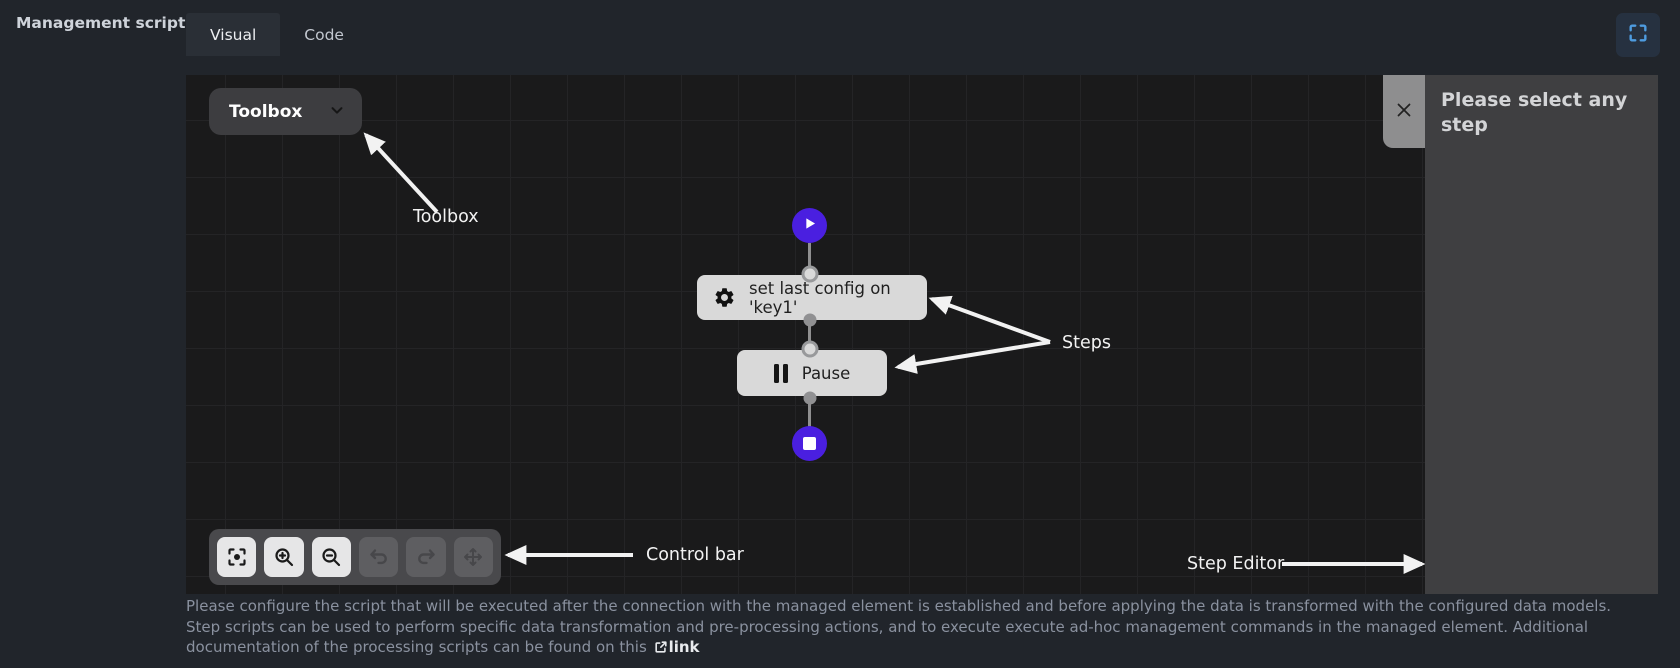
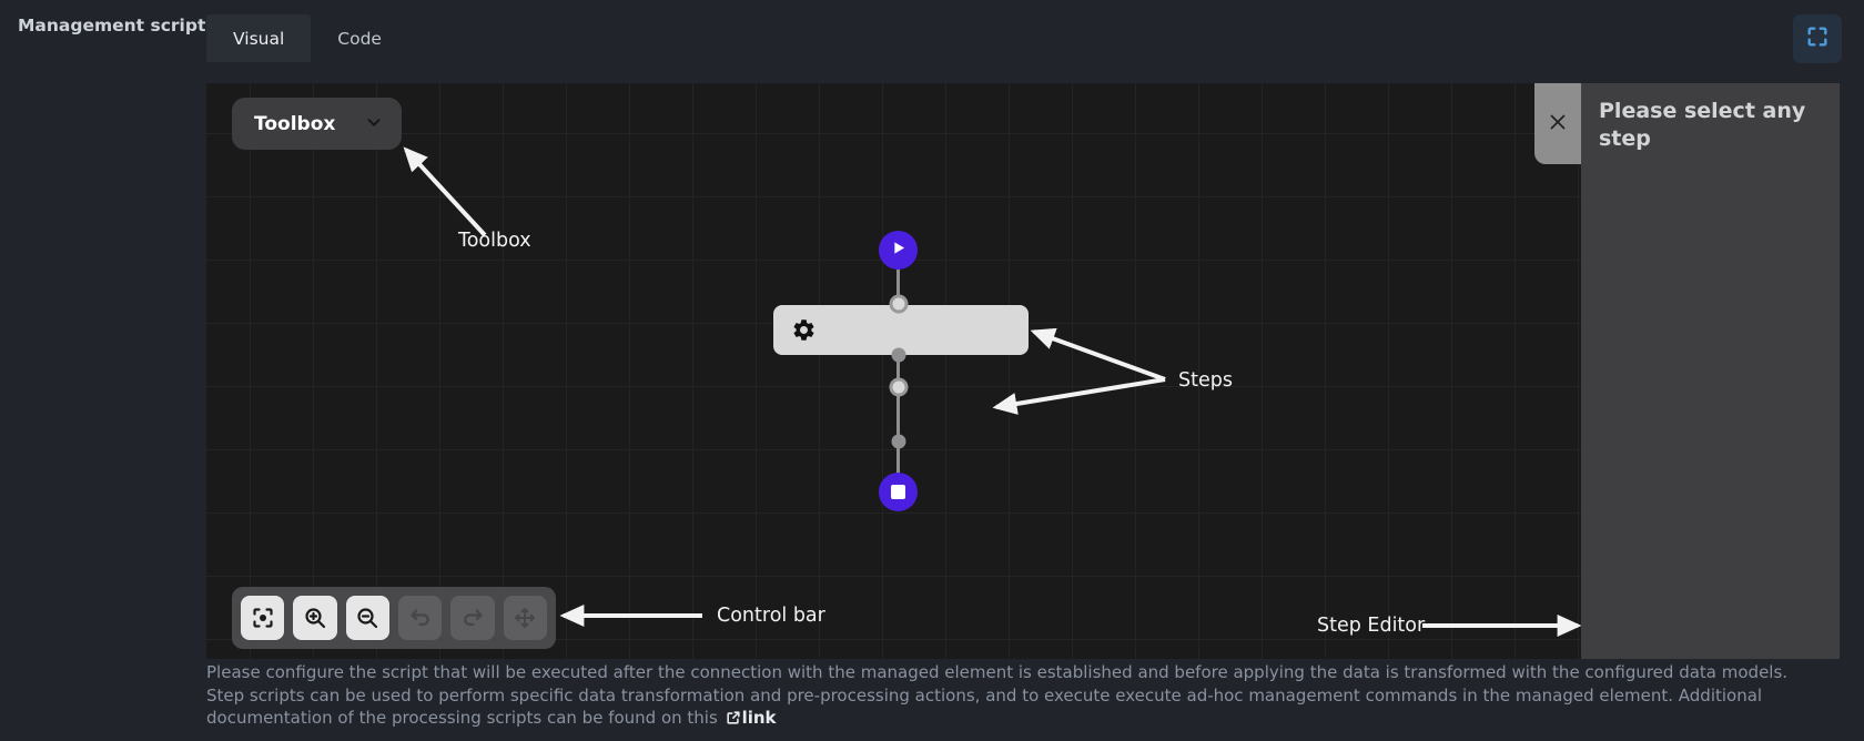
  Management script
  Visual
  Code
  Toolbox
- set last config on 'key1'
- Pause
  Toolbox
  Steps
  Control bar
  Step Editor
  Please select any step
  Please configure the script that will be executed after the connection with the managed element is established and before applying the data is transformed with the configured data models. Step scripts can be used to perform specific data transformation and pre-processing actions, and to execute execute ad-hoc management commands in the managed element. Additional documentation of the processing scripts can be found on this link
